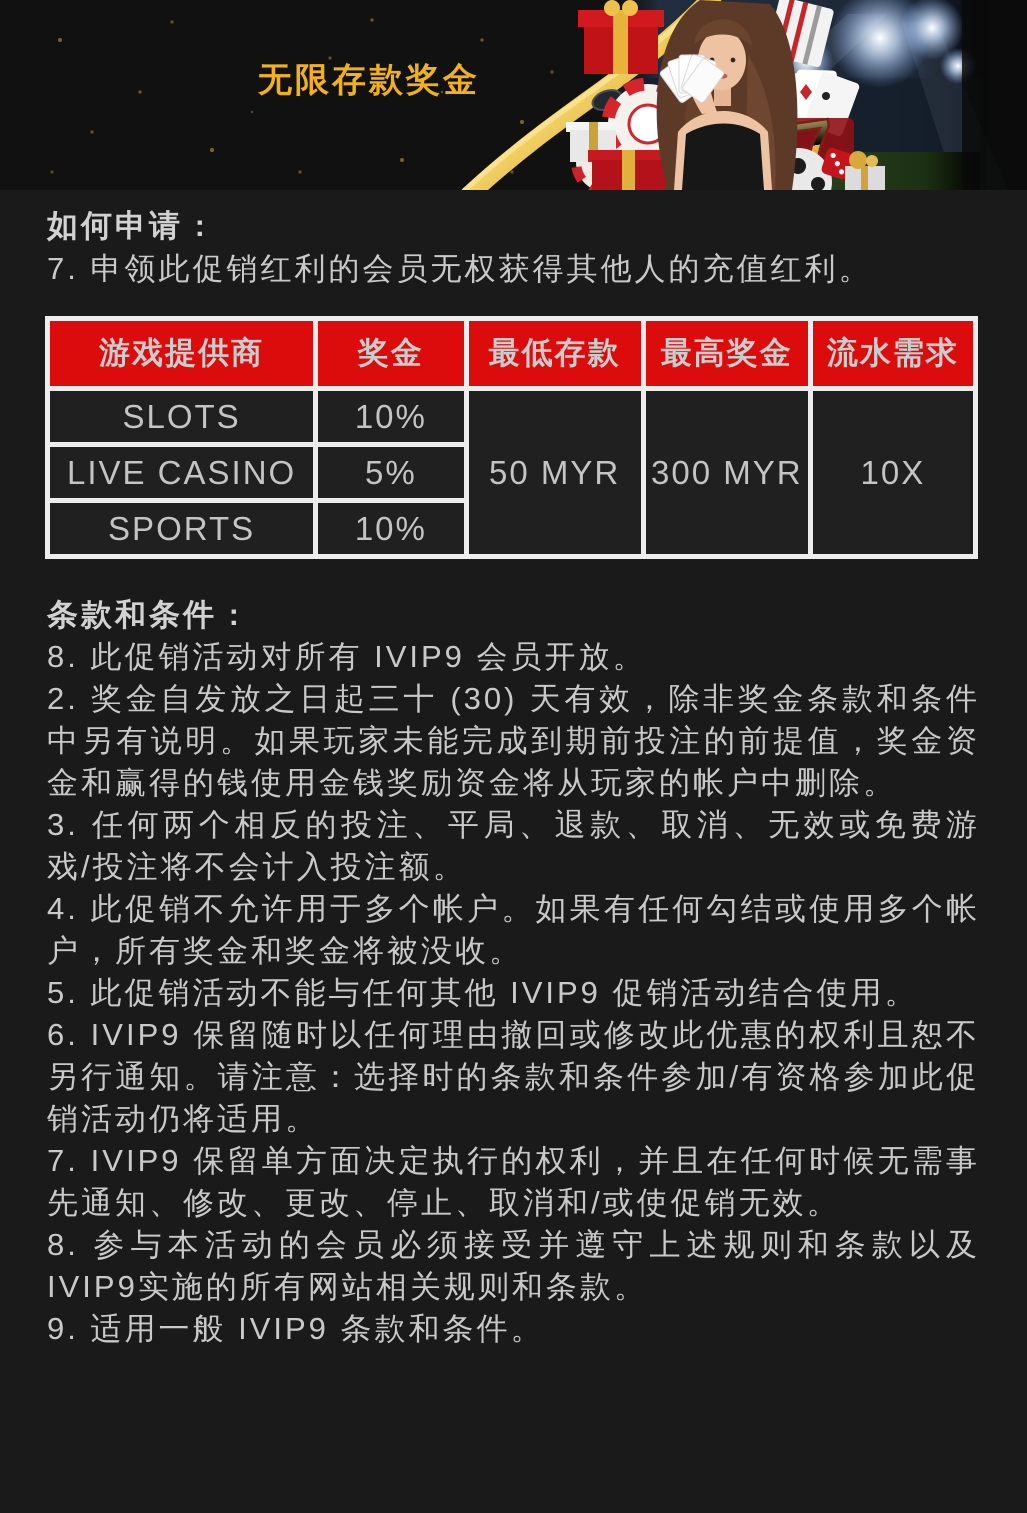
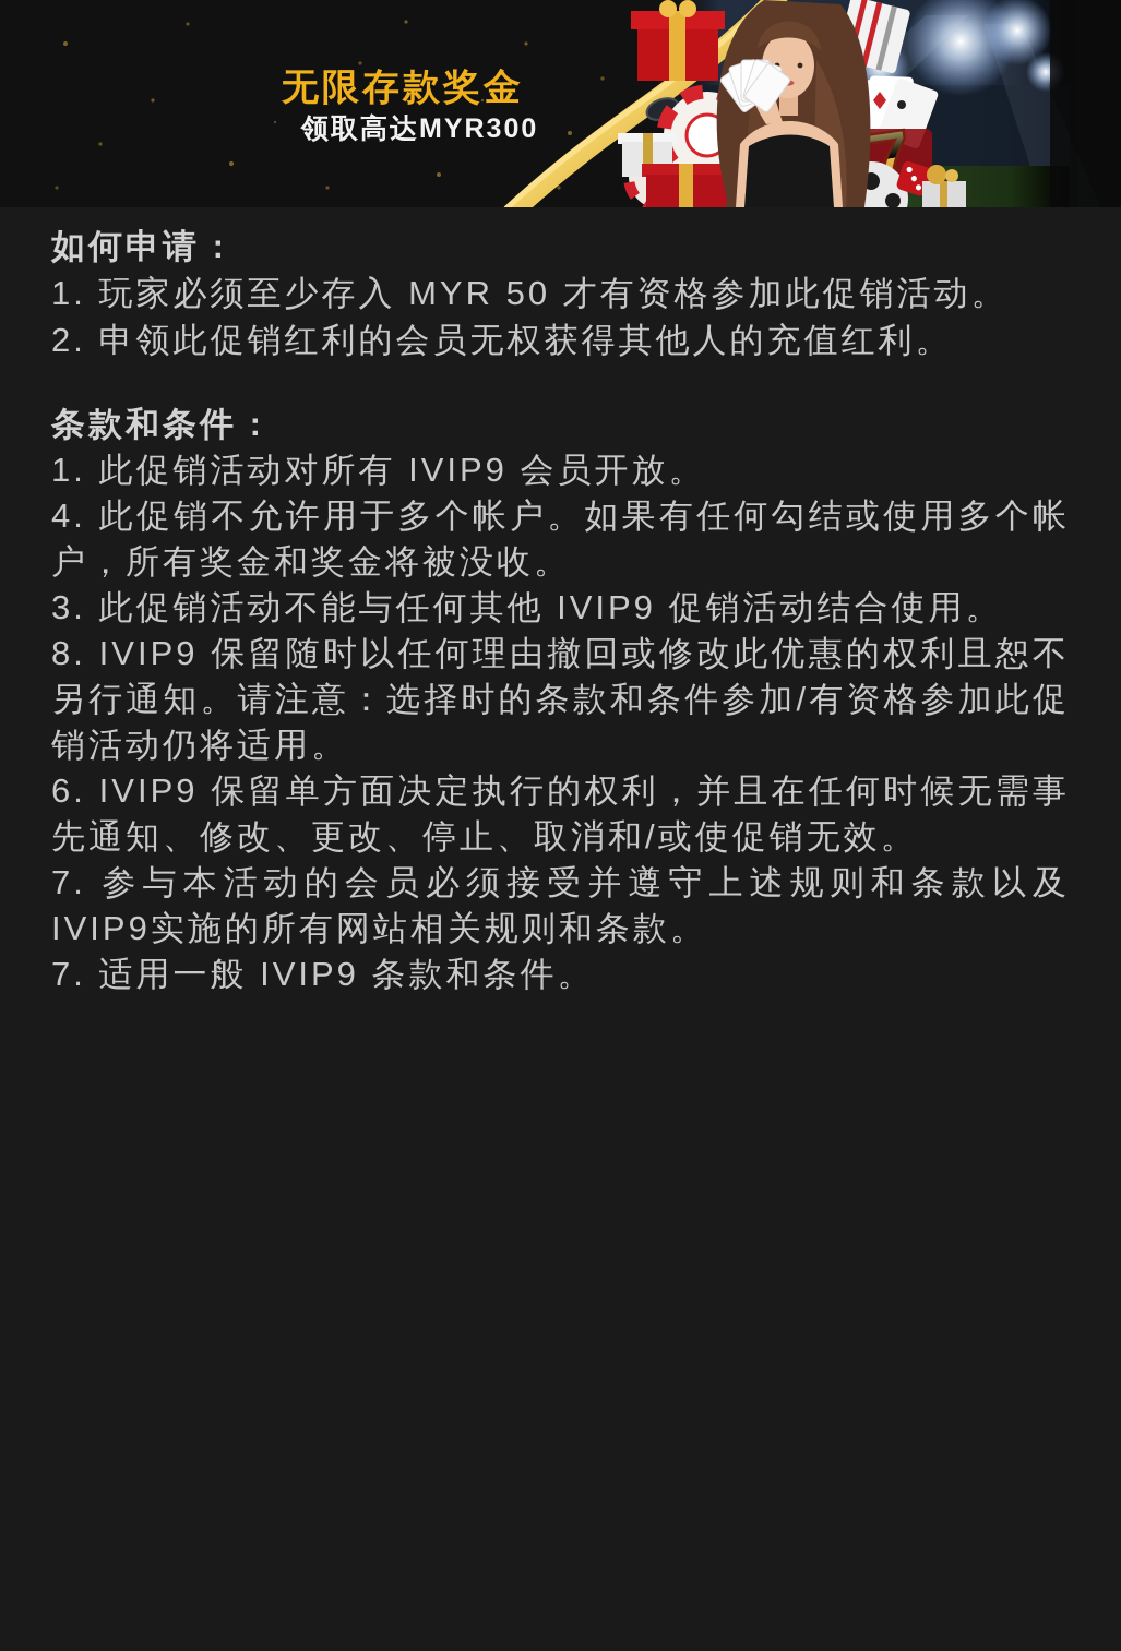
  无限存款奖金
+ 领取高达MYR300
  如何申请 :
+ 1. 玩家必须至少存入 MYR 50 才有资格参加此促销活动。
- 7. 申领此促销红利的会员无权获得其他人的充值红利。
+ 2. 申领此促销红利的会员无权获得其他人的充值红利。
- 游戏提供商	奖金	最低存款	最高奖金	流水需求
- SLOTS	10%	50 MYR	300 MYR	10X
- LIVE CASINO	5%
- SPORTS	10%
  条款和条件 :
- 8. 此促销活动对所有 IVIP9 会员开放。
+ 1. 此促销活动对所有 IVIP9 会员开放。
- 2. 奖金自发放之日起三十 (30) 天有效，除非奖金条款和条件中另有说明。如果玩家未能完成到期前投注的前提值，奖金资金和赢得的钱使用金钱奖励资金将从玩家的帐户中删除。
- 3. 任何两个相反的投注、平局、退款、取消、无效或免费游戏/投注将不会计入投注额。
  4. 此促销不允许用于多个帐户。如果有任何勾结或使用多个帐户，所有奖金和奖金将被没收。
- 5. 此促销活动不能与任何其他 IVIP9 促销活动结合使用。
+ 3. 此促销活动不能与任何其他 IVIP9 促销活动结合使用。
- 6. IVIP9 保留随时以任何理由撤回或修改此优惠的权利且恕不另行通知。请注意：选择时的条款和条件参加/有资格参加此促销活动仍将适用。
+ 8. IVIP9 保留随时以任何理由撤回或修改此优惠的权利且恕不另行通知。请注意：选择时的条款和条件参加/有资格参加此促销活动仍将适用。
- 7. IVIP9 保留单方面决定执行的权利，并且在任何时候无需事先通知、修改、更改、停止、取消和/或使促销无效。
+ 6. IVIP9 保留单方面决定执行的权利，并且在任何时候无需事先通知、修改、更改、停止、取消和/或使促销无效。
- 8. 参与本活动的会员必须接受并遵守上述规则和条款以及IVIP9实施的所有网站相关规则和条款。
+ 7. 参与本活动的会员必须接受并遵守上述规则和条款以及IVIP9实施的所有网站相关规则和条款。
- 9. 适用一般 IVIP9 条款和条件。
+ 7. 适用一般 IVIP9 条款和条件。
